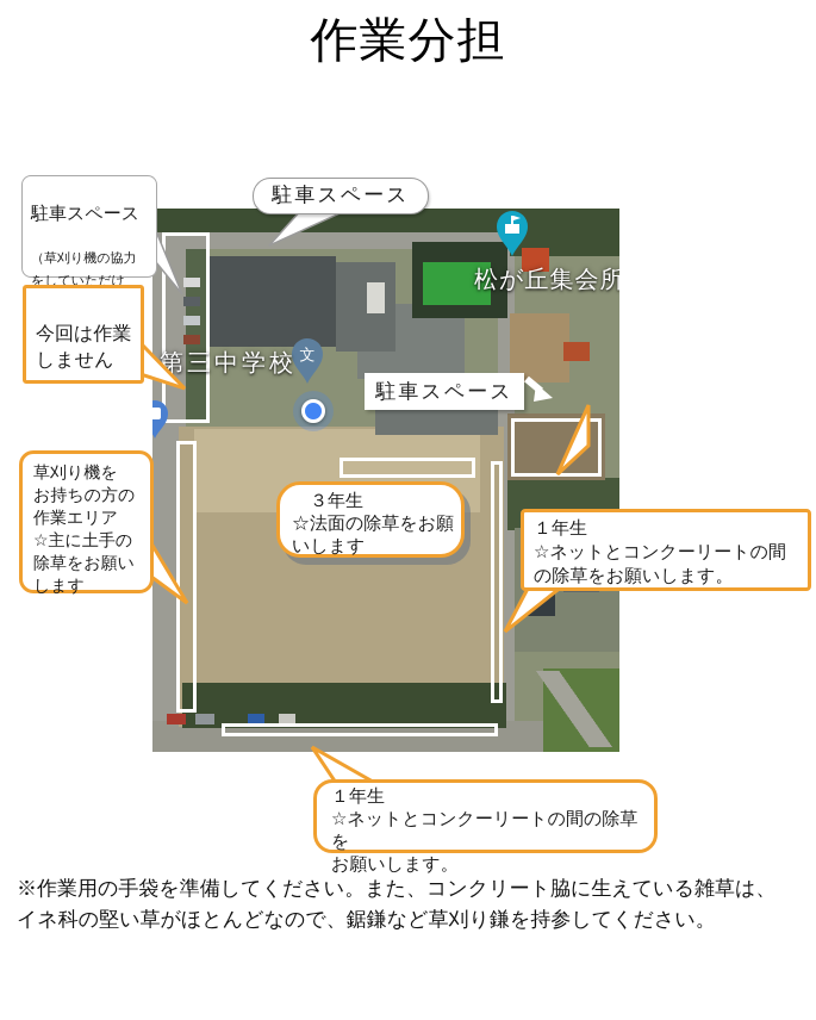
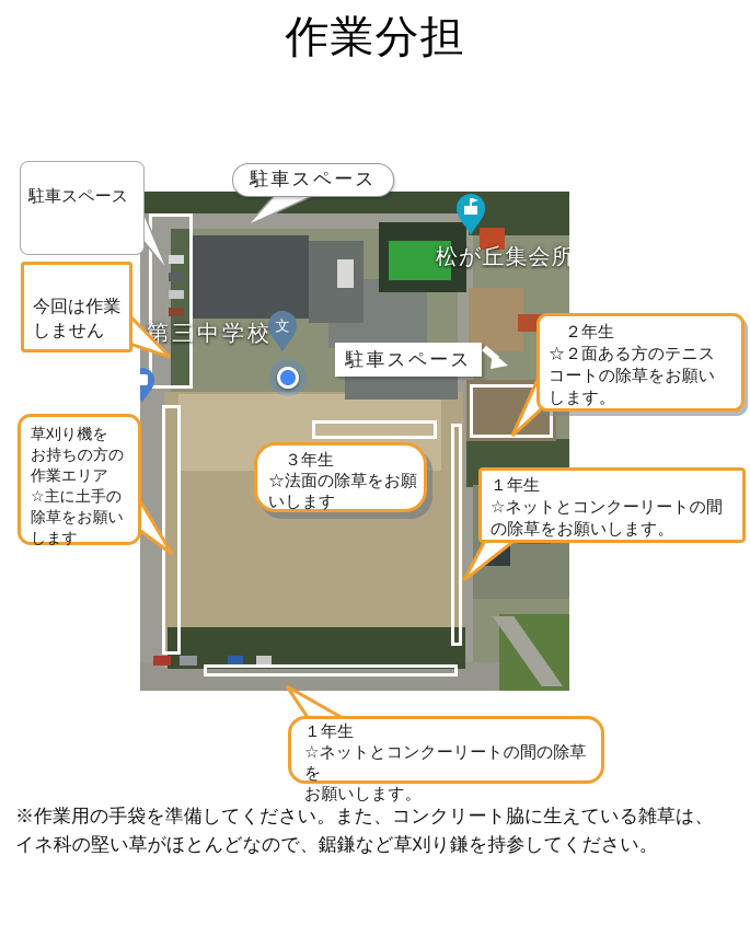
  作業分担
  松が丘集会所
  文
  第三中学校
  駐車スペース
  駐車スペース
- （草刈り機の協力
- をしていただけ
  今回は作業
  しません
  駐車スペース
+ ２年生
+ ☆２面ある方のテニス
+ コートの除草をお願い
+ します。
  ３年生
  ☆法面の除草をお願
  いします
  １年生
  ☆ネットとコンクーリートの間
  の除草をお願いします。
  草刈り機を
  お持ちの方の
  作業エリア
  ☆主に土手の
  除草をお願い
  します
  １年生
  ☆ネットとコンクーリートの間の除草を
  お願いします。
  ※作業用の手袋を準備してください。また、コンクリート脇に生えている雑草は、
  イネ科の堅い草がほとんどなので、鋸鎌など草刈り鎌を持参してください。
